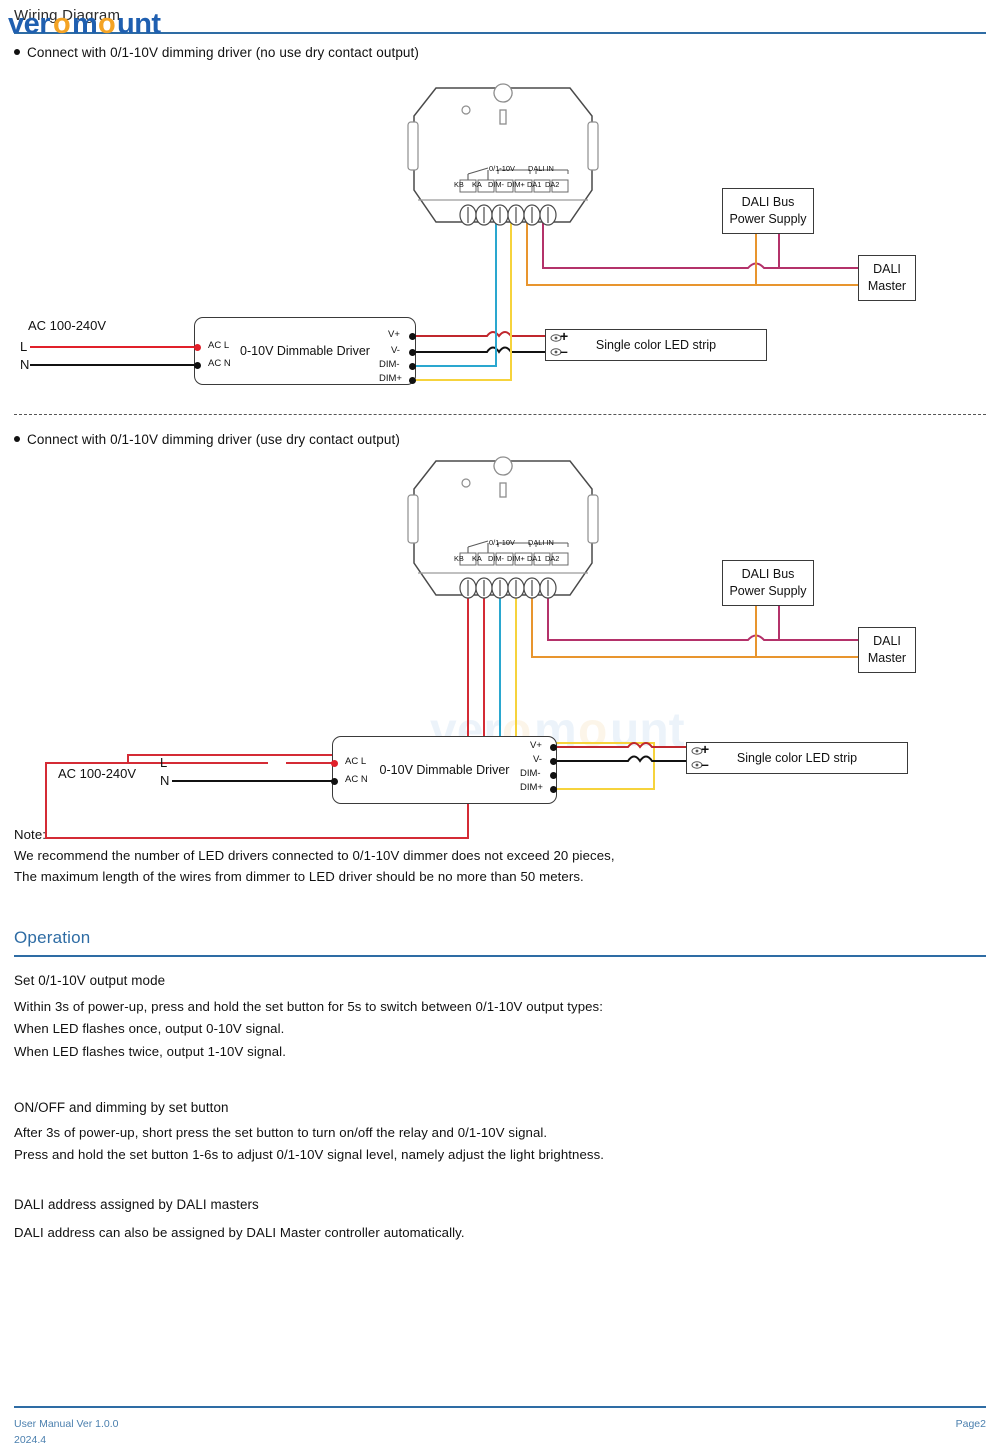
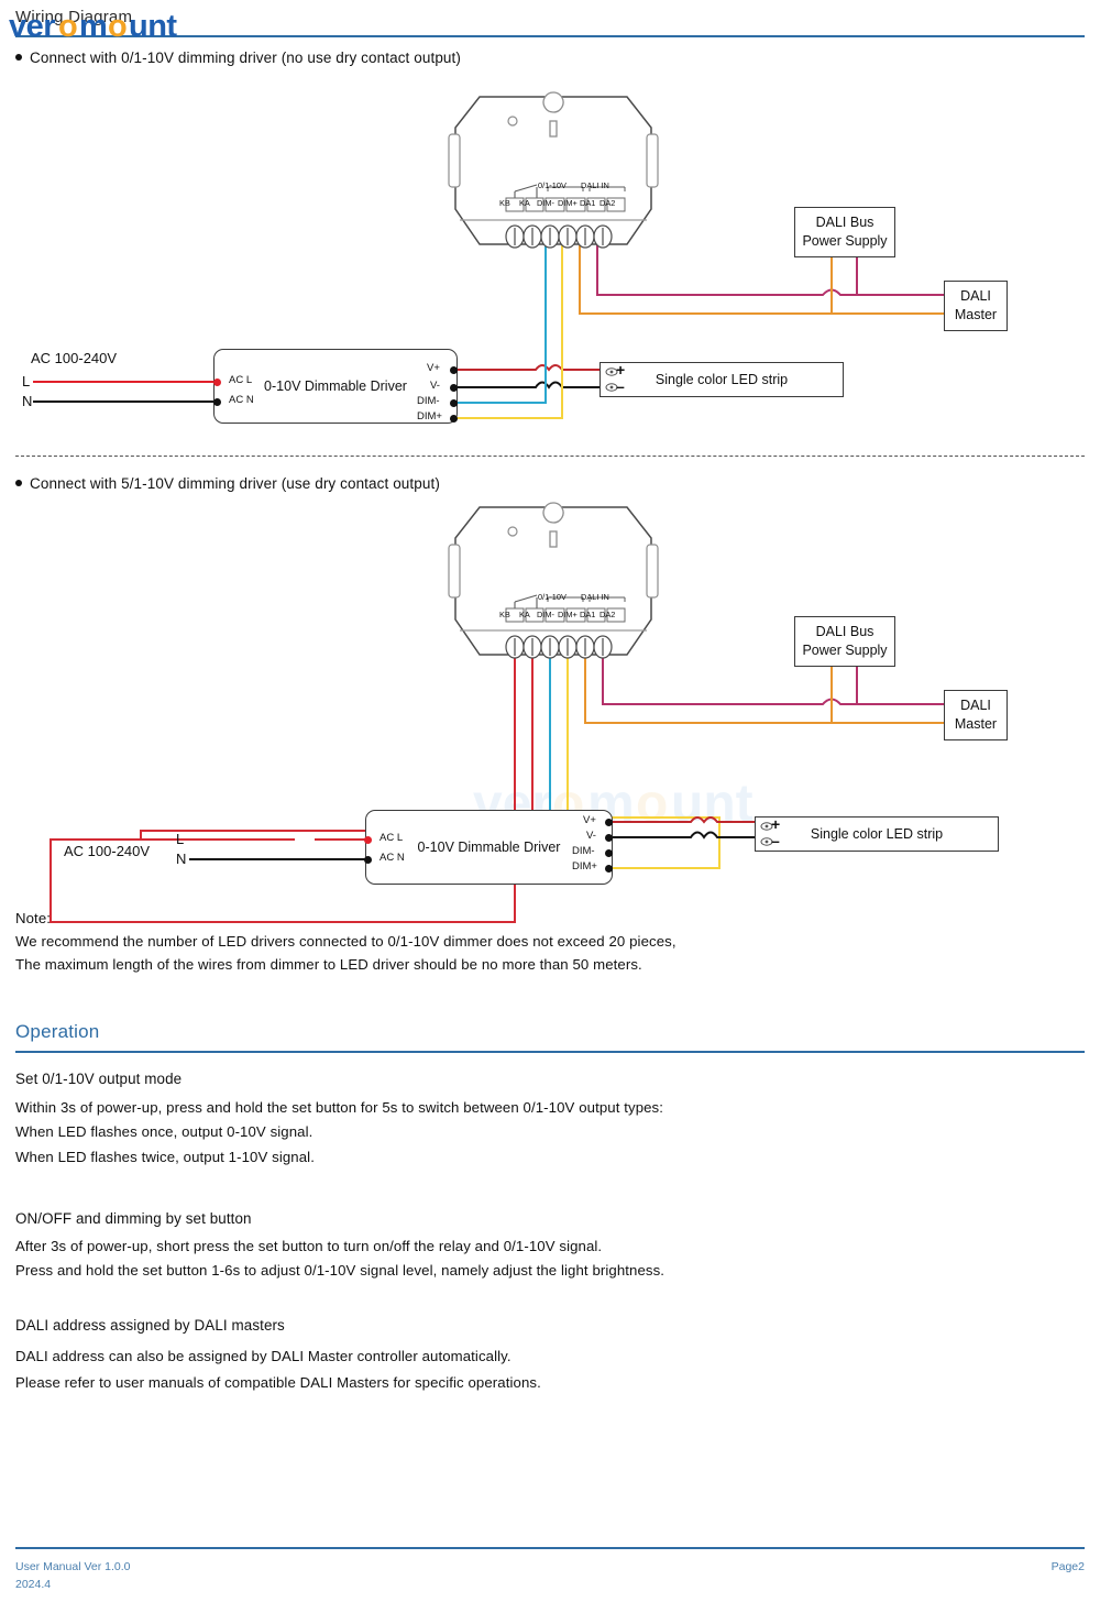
  Wiring Diagram
  ver
  o
  m
  o
  unt
  ver
  m
  o
  unt
  Connect with 0/1-10V dimming driver (no use dry contact output)
  KB
  KA
  DIM-
  DIM+
  DA1
  DA2
  0/1-10V
  DALI IN
  AC 100-240V
  L
  N
  0-10V Dimmable Driver
  AC L
  AC N
  V+
  V-
  DIM-
  DIM+
  Single color LED strip
  +
  –
  DALI Bus
  Power Supply
  DALI
  Master
- Connect with 0/1-10V dimming driver (use dry contact output)
+ Connect with 5/1-10V dimming driver (use dry contact output)
  KB
  KA
  DIM-
  DIM+
  DA1
  DA2
  0/1-10V
  DALI IN
  AC 100-240V
  L
  N
  0-10V Dimmable Driver
  AC L
  AC N
  V+
  V-
  DIM-
  DIM+
  Single color LED strip
  +
  –
  DALI Bus
  Power Supply
  DALI
  Master
  Note:
  We recommend the number of LED drivers connected to 0/1-10V dimmer does not exceed 20 pieces,
  The maximum length of the wires from dimmer to LED driver should be no more than 50 meters.
  Operation
  Set 0/1-10V output mode
  Within 3s of power-up, press and hold the set button for 5s to switch between 0/1-10V output types:
  When LED flashes once, output 0-10V signal.
  When LED flashes twice, output 1-10V signal.
  ON/OFF and dimming by set button
  After 3s of power-up, short press the set button to turn on/off the relay and 0/1-10V signal.
  Press and hold the set button 1-6s to adjust 0/1-10V signal level, namely adjust the light brightness.
  DALI address assigned by DALI masters
  DALI address can also be assigned by DALI Master controller automatically.
+ Please refer to user manuals of compatible DALI Masters for specific operations.
  User Manual Ver 1.0.0
  2024.4
  Page2
